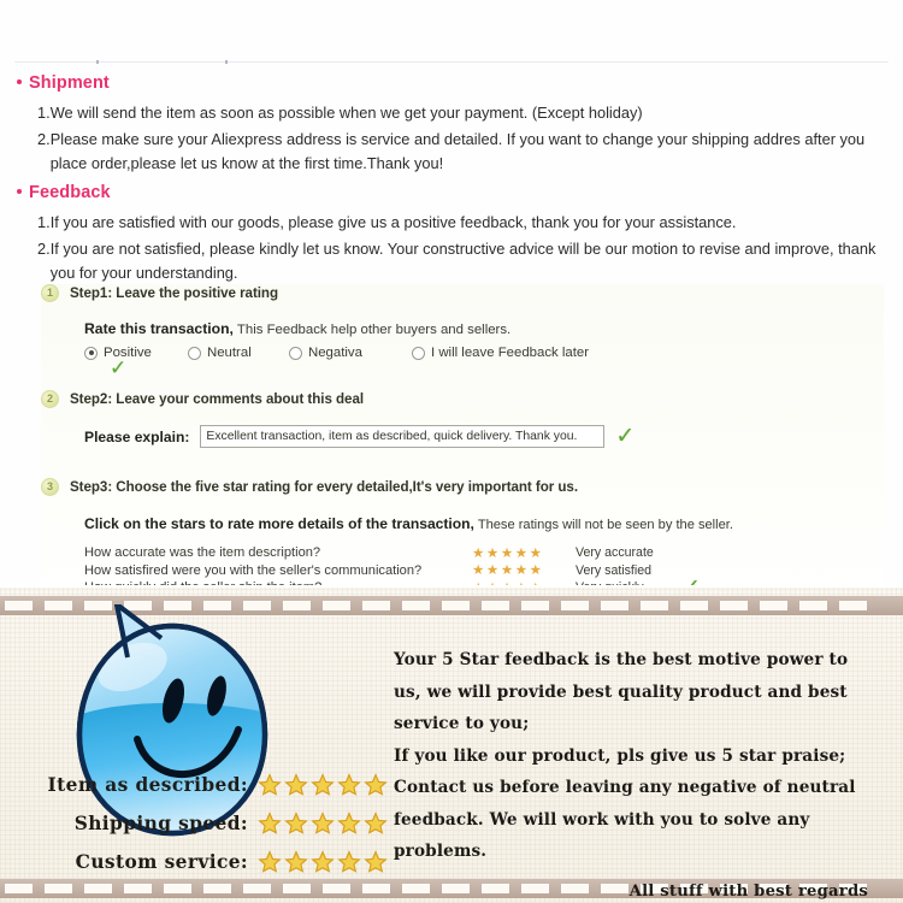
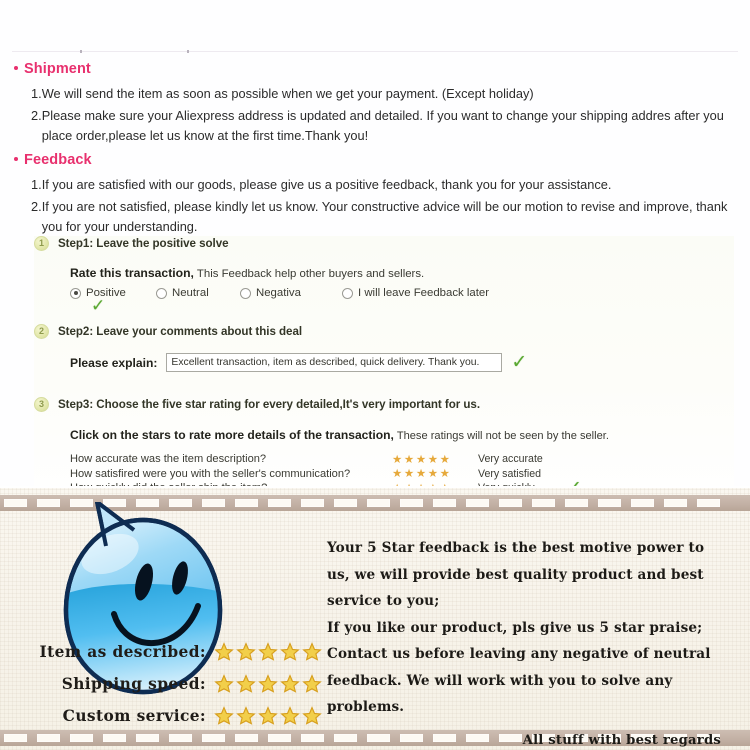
  Shipment
  1.
  We will send the item as soon as possible when we get your payment. (Except holiday)
  2.
- Please make sure your Aliexpress address is service and detailed. If you want to change your shipping addres after you place order,please let us know at the first time.Thank you!
+ Please make sure your Aliexpress address is updated and detailed. If you want to change your shipping addres after you place order,please let us know at the first time.Thank you!
  Feedback
  1.
  If you are satisfied with our goods, please give us a positive feedback, thank you for your assistance.
  2.
  If you are not satisfied, please kindly let us know. Your constructive advice will be our motion to revise and improve, thank you for your understanding.
  1
- Step1: Leave the positive rating
+ Step1: Leave the positive solve
  Rate this transaction, This Feedback help other buyers and sellers.
  Positive
  Neutral
  Negativa
  I will leave Feedback later
  ✓
  2
  Step2: Leave your comments about this deal
  Please explain:
  Excellent transaction, item as described, quick delivery. Thank you.
  ✓
  3
  Step3: Choose the five star rating for every detailed,It's very important for us.
  Click on the stars to rate more details of the transaction, These ratings will not be seen by the seller.
  How accurate was the item description?
  ★★★★★
  Very accurate
  How satisfired were you with the seller's communication?
  ★★★★★
  Very satisfied
  Item as described:
  Shipping speed:
  Custom service:
  Your 5 Star feedback is the best motive power to
  us, we will provide best quality product and best
  service to you;
  If you like our product, pls give us 5 star praise;
  Contact us before leaving any negative of neutral
  feedback. We will work with you to solve any
  problems.
  All stuff with best regards
